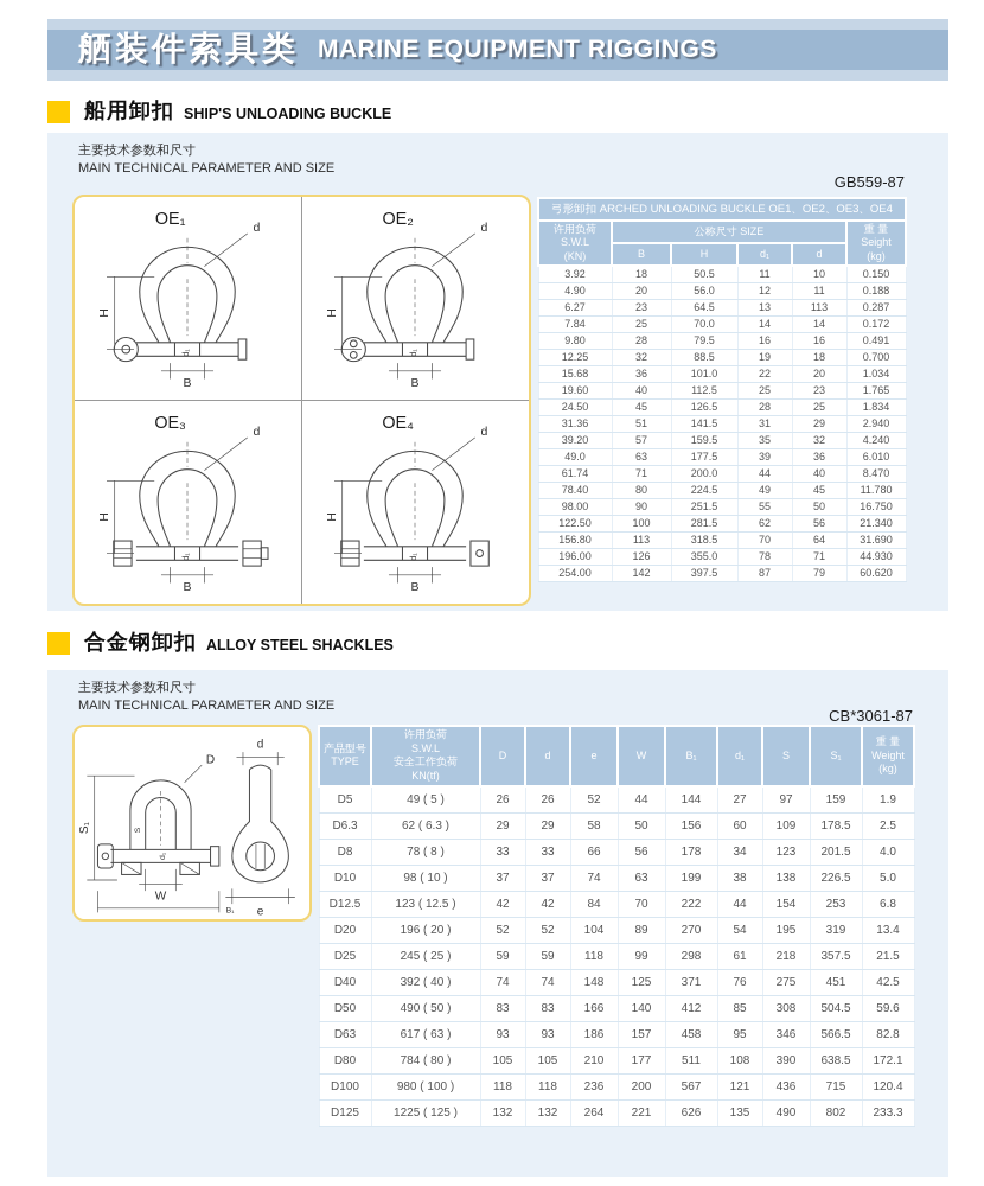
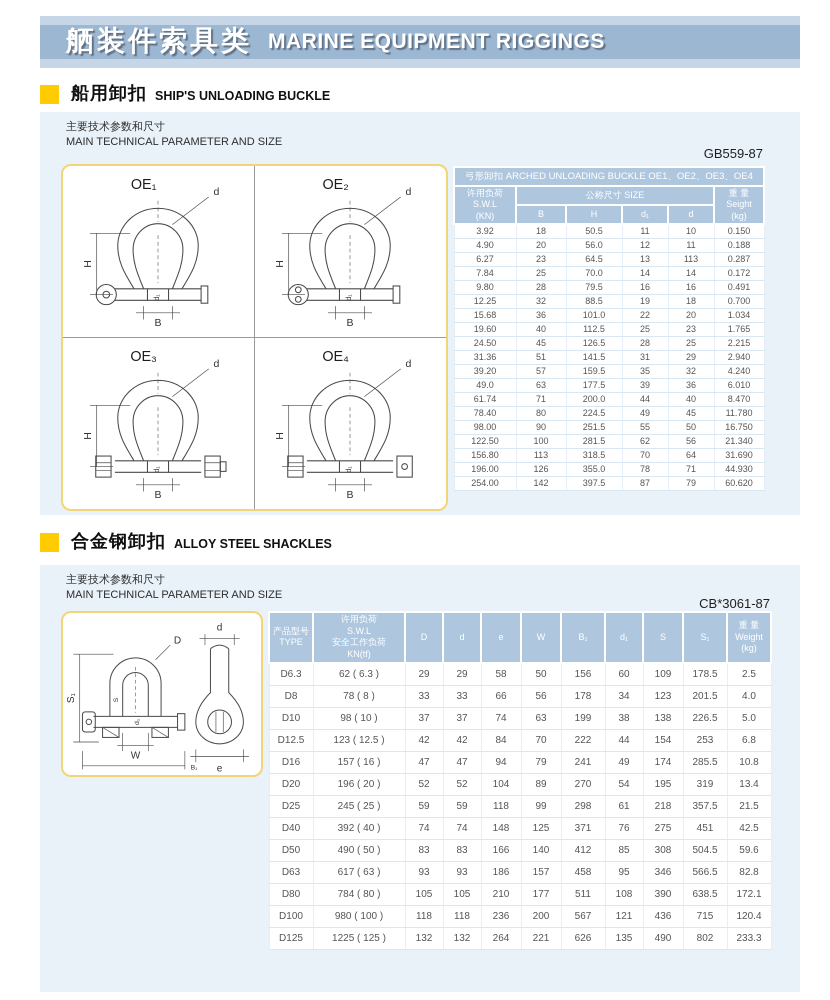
  舾装件索具类
  MARINE EQUIPMENT RIGGINGS
  船用卸扣
  SHIP'S UNLOADING BUCKLE
  主要技术参数和尺寸
  MAIN TECHNICAL PARAMETER AND SIZE
  GB559-87
  OE₁
  OE₂
  OE₃
  OE₄
  弓形卸扣 ARCHED UNLOADING BUCKLE OE1、OE2、OE3、OE4
  许用负荷 S.W.L (KN)	公称尺寸 SIZE	重 量 Seight (kg)
  B	H	d₁	d
  3.92	18	50.5	11	10	0.150
  4.90	20	56.0	12	11	0.188
  6.27	23	64.5	13	113	0.287
  7.84	25	70.0	14	14	0.172
  9.80	28	79.5	16	16	0.491
  12.25	32	88.5	19	18	0.700
  15.68	36	101.0	22	20	1.034
  19.60	40	112.5	25	23	1.765
- 24.50	45	126.5	28	25	1.834
+ 24.50	45	126.5	28	25	2.215
  31.36	51	141.5	31	29	2.940
  39.20	57	159.5	35	32	4.240
  49.0	63	177.5	39	36	6.010
  61.74	71	200.0	44	40	8.470
  78.40	80	224.5	49	45	11.780
  98.00	90	251.5	55	50	16.750
  122.50	100	281.5	62	56	21.340
  156.80	113	318.5	70	64	31.690
  196.00	126	355.0	78	71	44.930
  254.00	142	397.5	87	79	60.620
  合金钢卸扣
  ALLOY STEEL SHACKLES
  主要技术参数和尺寸
  MAIN TECHNICAL PARAMETER AND SIZE
  CB*3061-87
  D
  W
  d
  e
  产品型号 TYPE	许用负荷 S.W.L 安全工作负荷 KN(tf)	D	d	e	W	B₁	d₁	S	S₁	重 量 Weight (kg)
- D5	49 ( 5 )	26	26	52	44	144	27	97	159	1.9
  D6.3	62 ( 6.3 )	29	29	58	50	156	60	109	178.5	2.5
  D8	78 ( 8 )	33	33	66	56	178	34	123	201.5	4.0
  D10	98 ( 10 )	37	37	74	63	199	38	138	226.5	5.0
  D12.5	123 ( 12.5 )	42	42	84	70	222	44	154	253	6.8
+ D16	157 ( 16 )	47	47	94	79	241	49	174	285.5	10.8
  D20	196 ( 20 )	52	52	104	89	270	54	195	319	13.4
  D25	245 ( 25 )	59	59	118	99	298	61	218	357.5	21.5
  D40	392 ( 40 )	74	74	148	125	371	76	275	451	42.5
  D50	490 ( 50 )	83	83	166	140	412	85	308	504.5	59.6
  D63	617 ( 63 )	93	93	186	157	458	95	346	566.5	82.8
  D80	784 ( 80 )	105	105	210	177	511	108	390	638.5	172.1
  D100	980 ( 100 )	118	118	236	200	567	121	436	715	120.4
  D125	1225 ( 125 )	132	132	264	221	626	135	490	802	233.3
